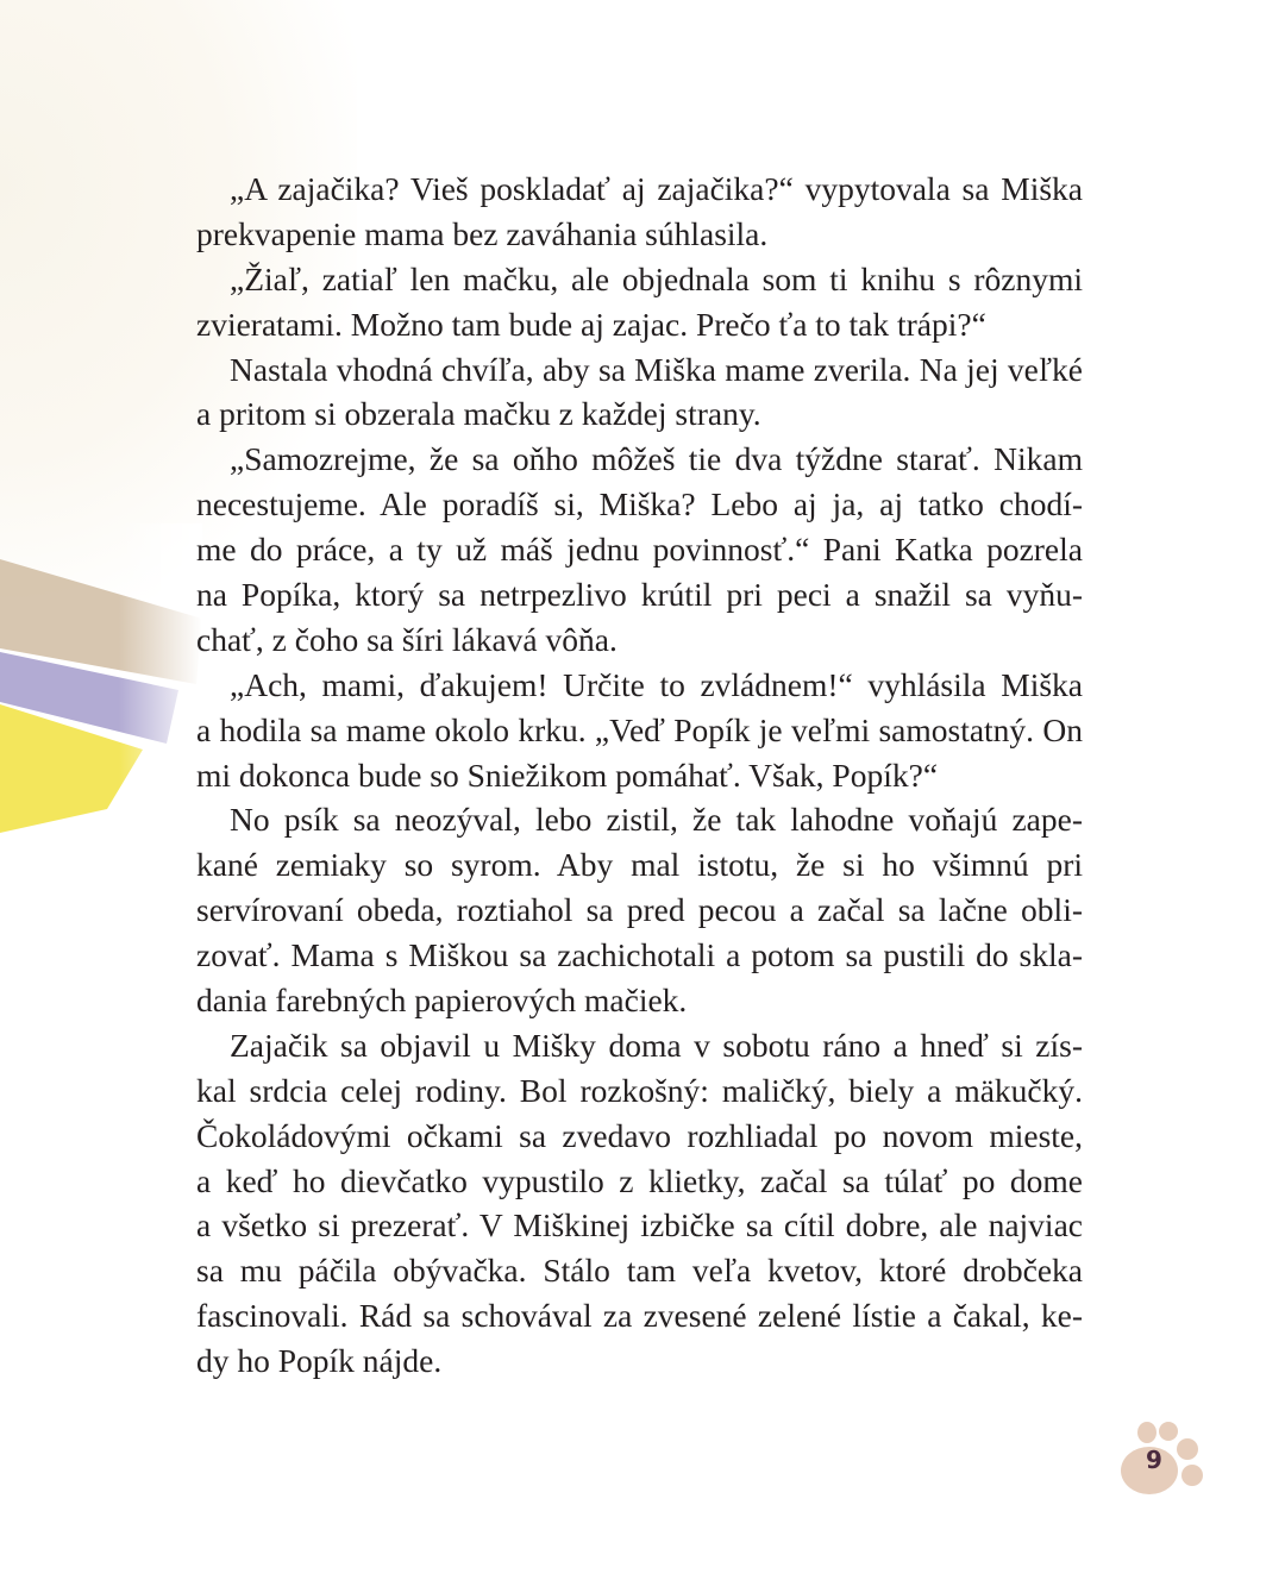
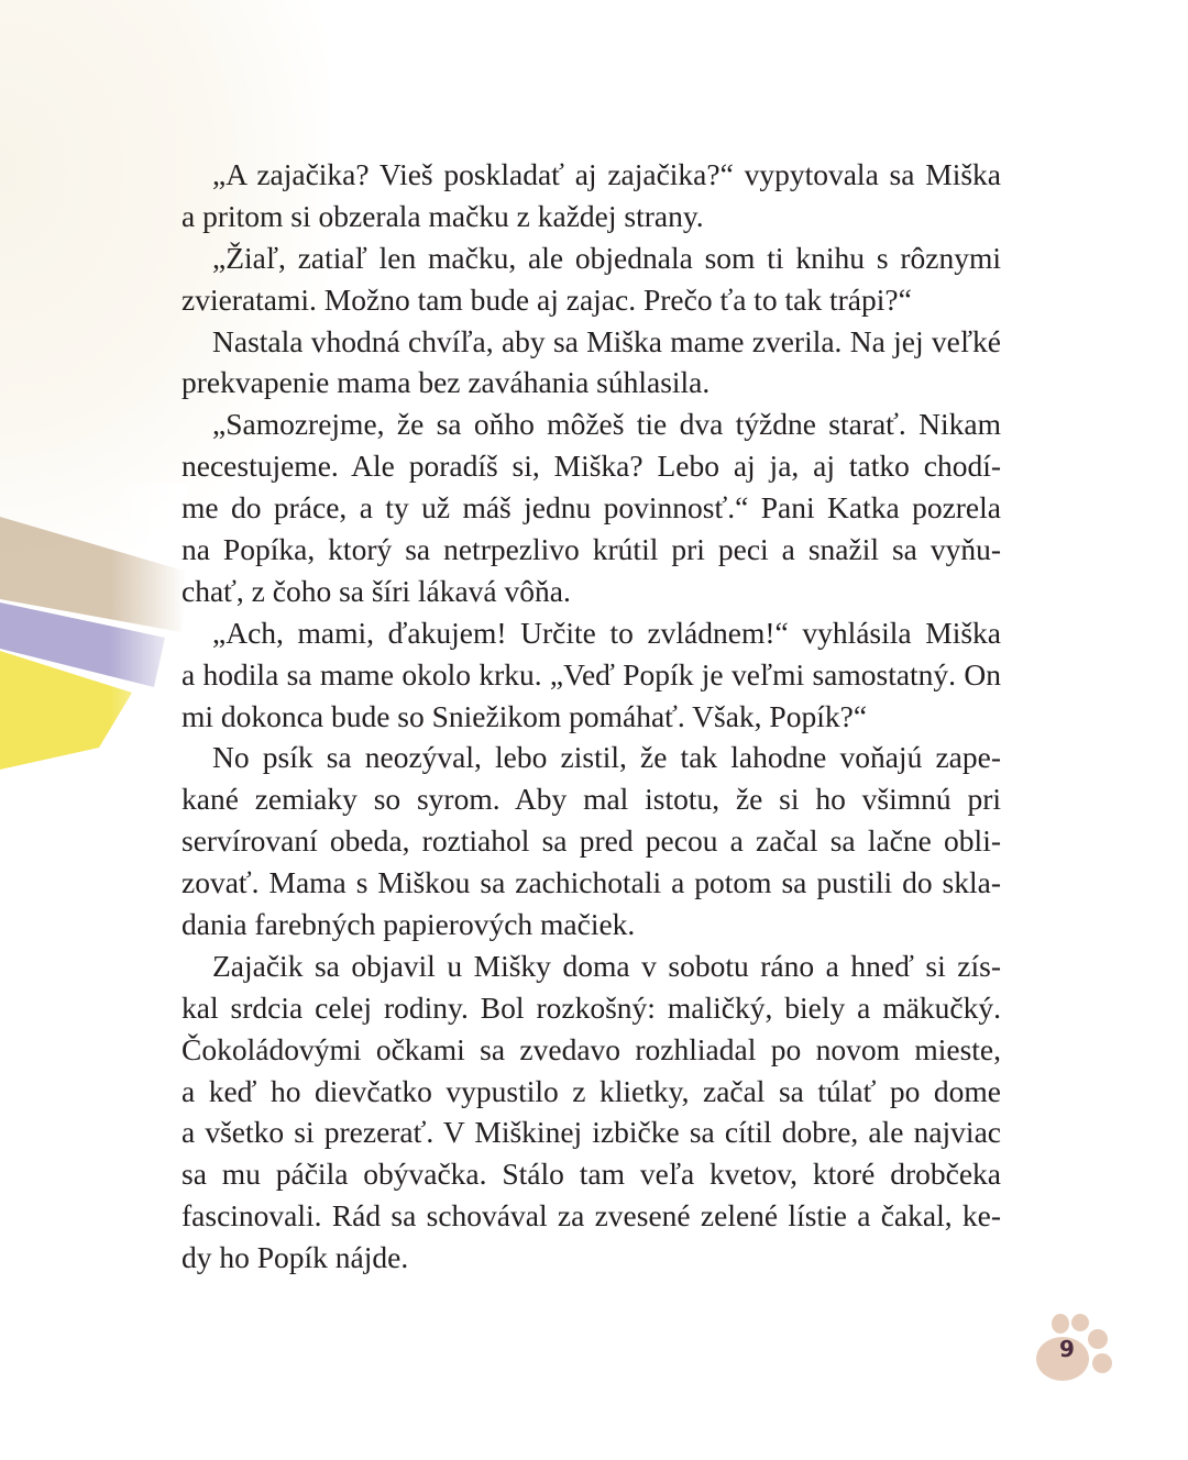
  „A zajačika? Vieš poskladať aj zajačika?“ vypytovala sa Miška
- prekvapenie mama bez zaváhania súhlasila.
+ a pritom si obzerala mačku z každej strany.
  „Žiaľ, zatiaľ len mačku, ale objednala som ti knihu s rôznymi
  zvieratami. Možno tam bude aj zajac. Prečo ťa to tak trápi?“
  Nastala vhodná chvíľa, aby sa Miška mame zverila. Na jej veľké
- a pritom si obzerala mačku z každej strany.
+ prekvapenie mama bez zaváhania súhlasila.
  „Samozrejme, že sa oňho môžeš tie dva týždne starať. Nikam
  necestujeme. Ale poradíš si, Miška? Lebo aj ja, aj tatko chodí-
  me do práce, a ty už máš jednu povinnosť.“ Pani Katka pozrela
  na Popíka, ktorý sa netrpezlivo krútil pri peci a snažil sa vyňu-
  chať, z čoho sa šíri lákavá vôňa.
  „Ach, mami, ďakujem! Určite to zvládnem!“ vyhlásila Miška
  a hodila sa mame okolo krku. „Veď Popík je veľmi samostatný. On
  mi dokonca bude so Sniežikom pomáhať. Však, Popík?“
  No psík sa neozýval, lebo zistil, že tak lahodne voňajú zape-
  kané zemiaky so syrom. Aby mal istotu, že si ho všimnú pri
  servírovaní obeda, roztiahol sa pred pecou a začal sa lačne obli-
  zovať. Mama s Miškou sa zachichotali a potom sa pustili do skla-
  dania farebných papierových mačiek.
  Zajačik sa objavil u Mišky doma v sobotu ráno a hneď si zís-
  kal srdcia celej rodiny. Bol rozkošný: maličký, biely a mäkučký.
  Čokoládovými očkami sa zvedavo rozhliadal po novom mieste,
  a keď ho dievčatko vypustilo z klietky, začal sa túlať po dome
  a všetko si prezerať. V Miškinej izbičke sa cítil dobre, ale najviac
  sa mu páčila obývačka. Stálo tam veľa kvetov, ktoré drobčeka
  fascinovali. Rád sa schovával za zvesené zelené lístie a čakal, ke-
  dy ho Popík nájde.
  9
